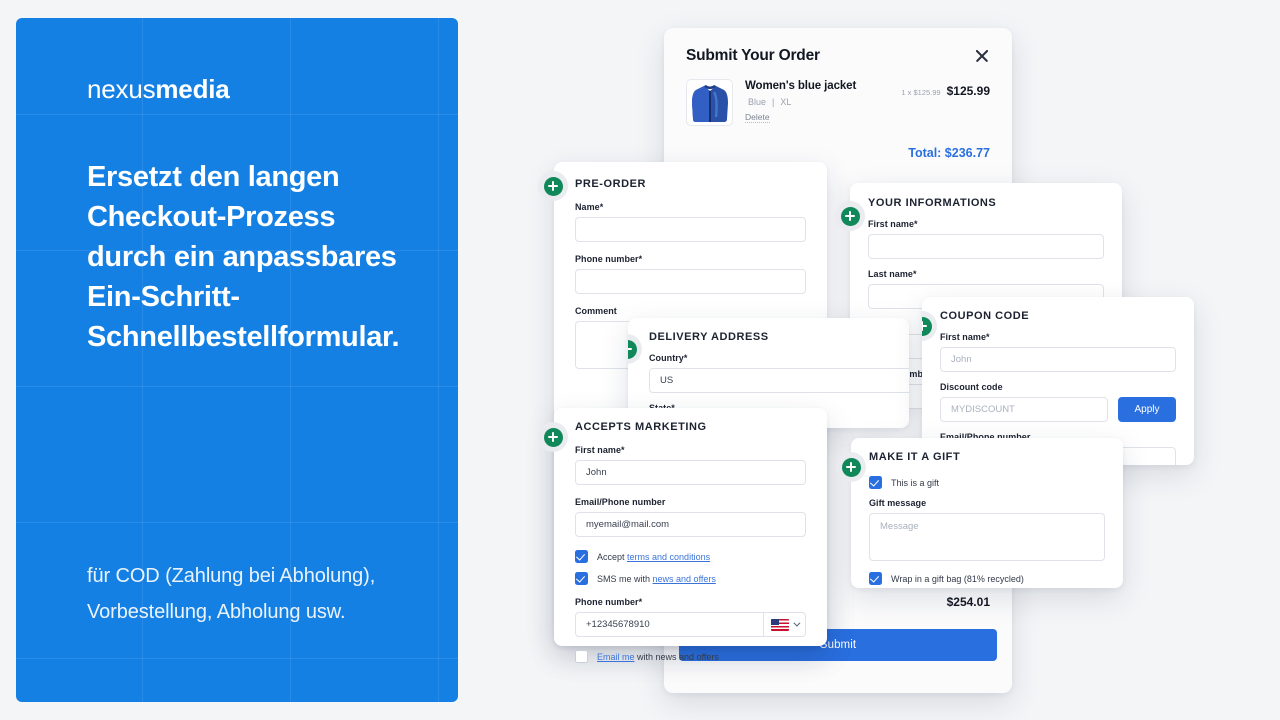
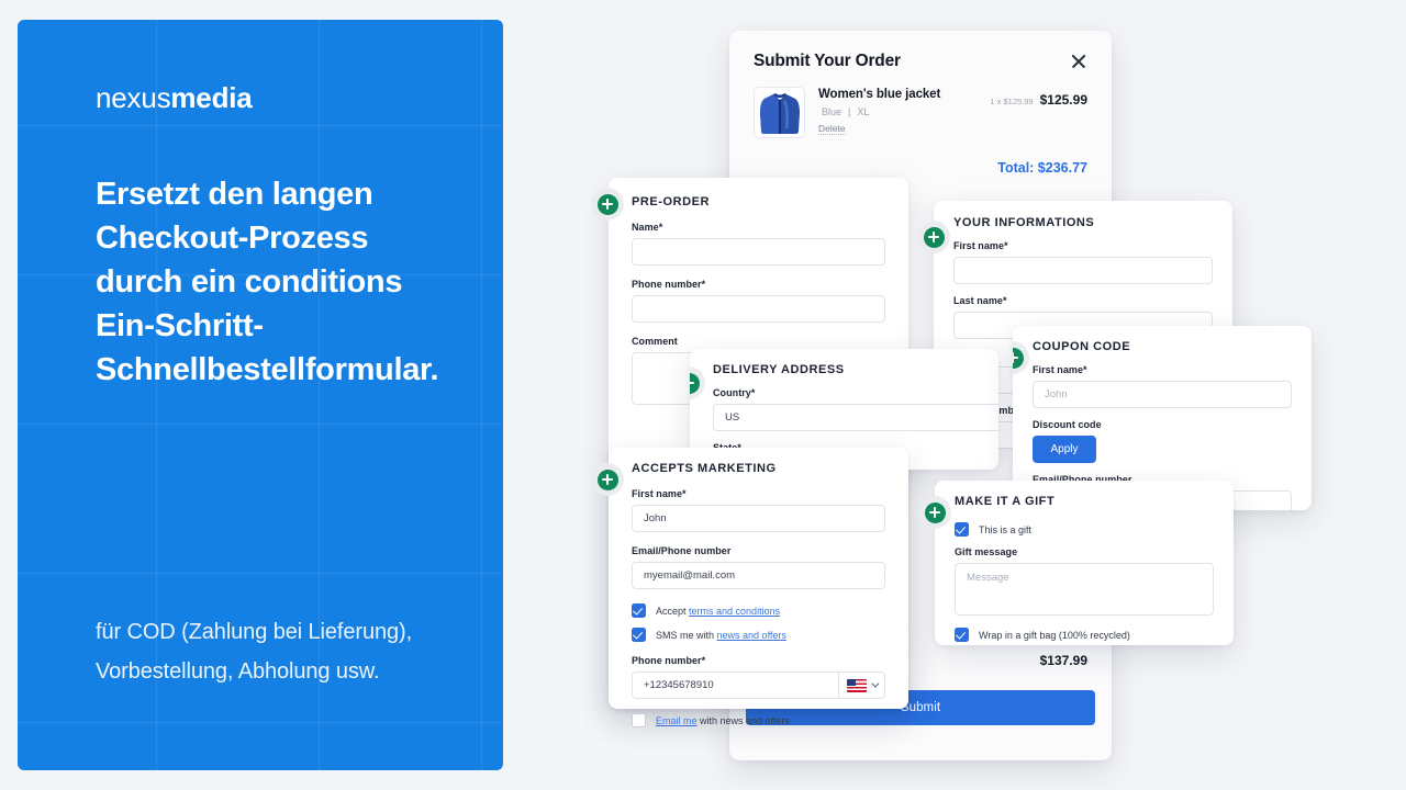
  nexusmedia
- Ersetzt den langen Checkout-Prozess durch ein anpassbares Ein-Schritt-Schnellbestellformular.
+ Ersetzt den langen Checkout-Prozess durch ein conditions Ein-Schritt-Schnellbestellformular.
- für COD (Zahlung bei Abholung), Vorbestellung, Abholung usw.
+ für COD (Zahlung bei Lieferung), Vorbestellung, Abholung usw.
  Submit Your Order
  Women's blue jacket
  Blue | XL
  Delete
  1 x $125.99 $125.99
  Total: $236.77
- $254.01
+ $137.99
  Submit
  PRE-ORDER
  Name*
  Phone number*
  Comment
  YOUR INFORMATIONS
  First name*
  Last name*
  DELIVERY ADDRESS
  Country*
  US
  COUPON CODE
  First name*
  John
  Discount code
- MYDISCOUNT
  Apply
  Email/Phone number
  ACCEPTS MARKETING
  First name*
  John
  Email/Phone number
  myemail@mail.com
  Accept terms and conditions
  SMS me with news and offers
  Phone number*
  +12345678910
  Email me with news and offers
  MAKE IT A GIFT
  This is a gift
  Gift message
  Message
- Wrap in a gift bag (81% recycled)
+ Wrap in a gift bag (100% recycled)
